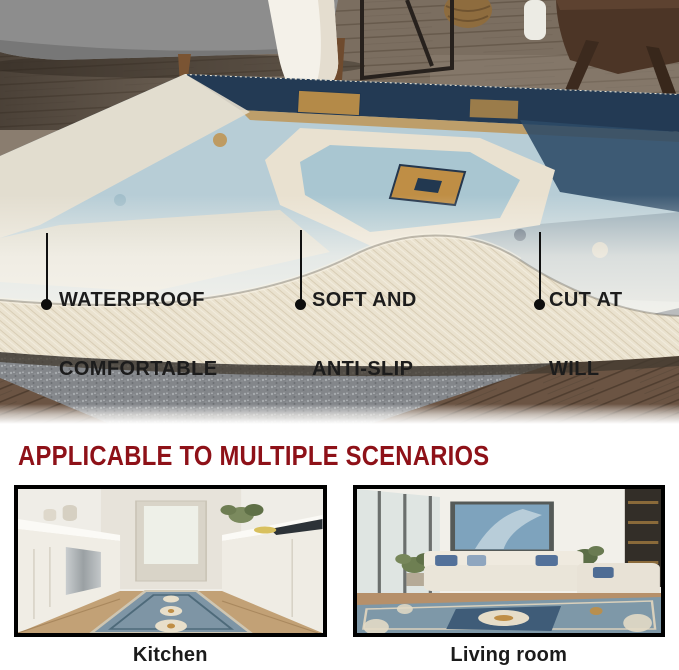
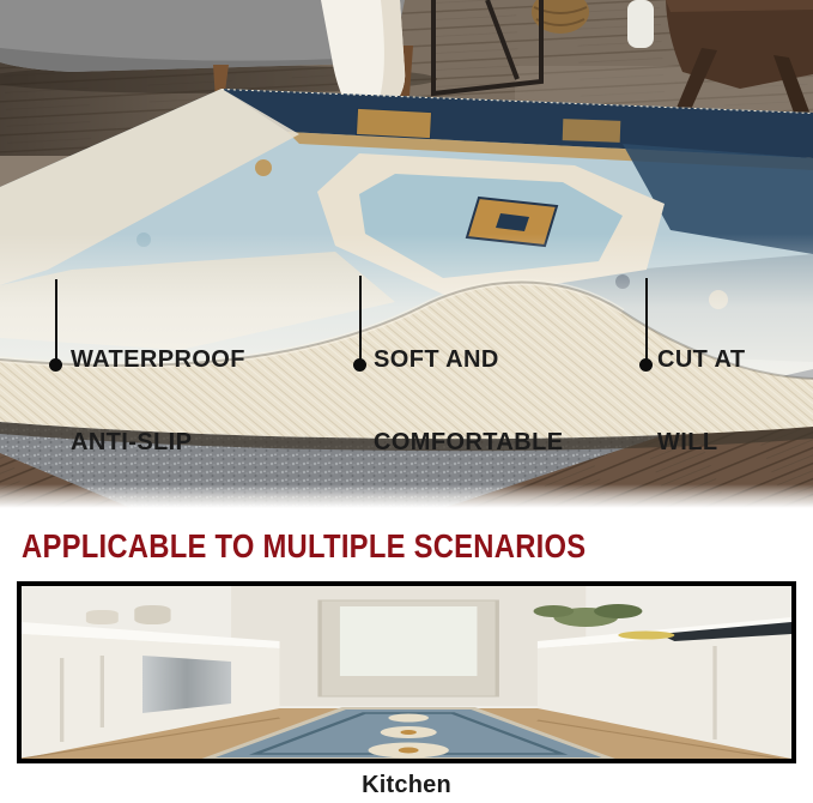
  WATERPROOF
- COMFORTABLE
+ ANTI-SLIP
  SOFT AND
- ANTI-SLIP
+ COMFORTABLE
  CUT AT
  WILL
  APPLICABLE TO MULTIPLE SCENARIOS
  Kitchen
- Living room
